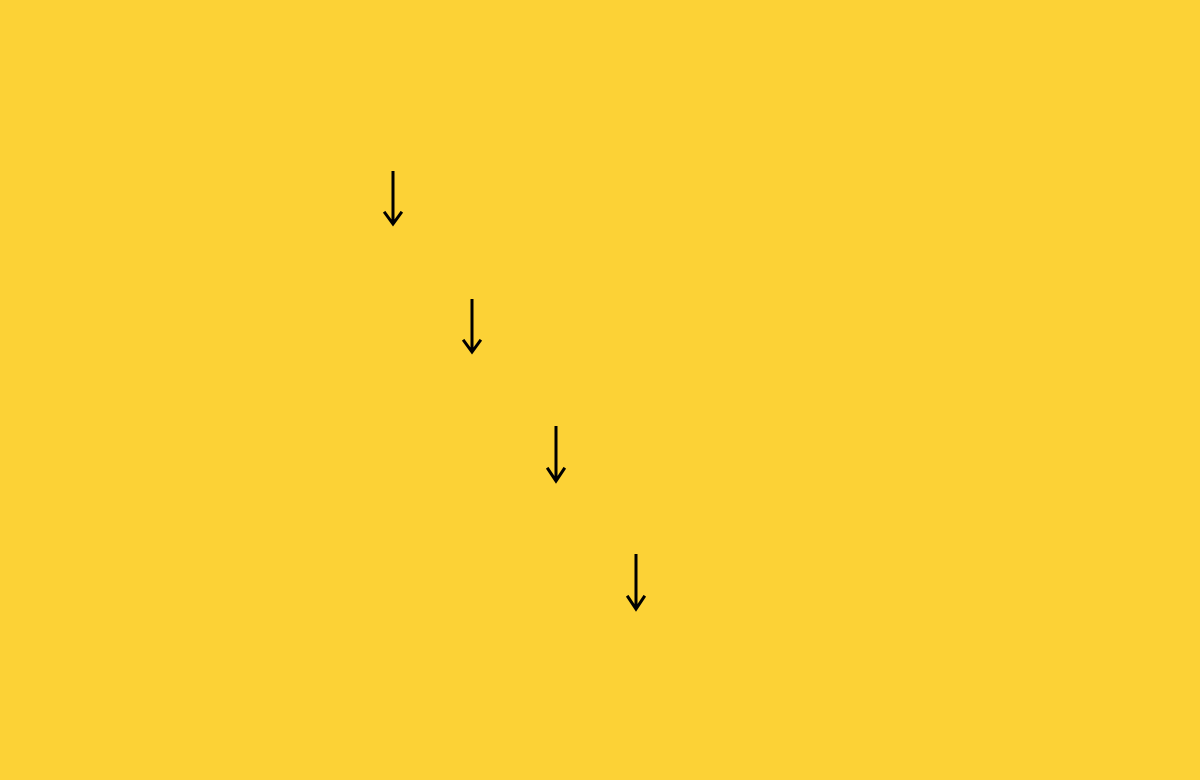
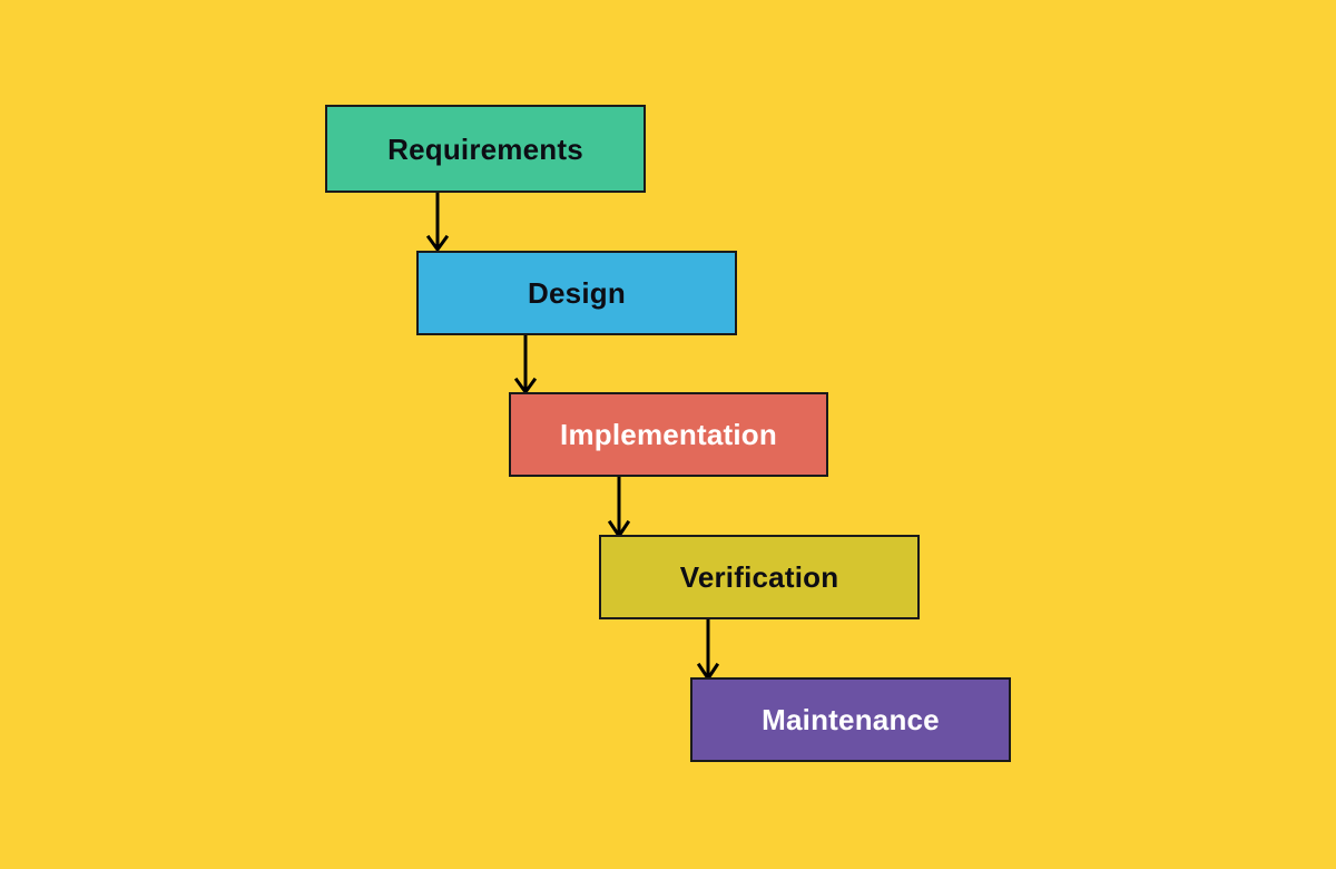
+ Requirements
+ Design
+ Implementation
+ Verification
+ Maintenance
